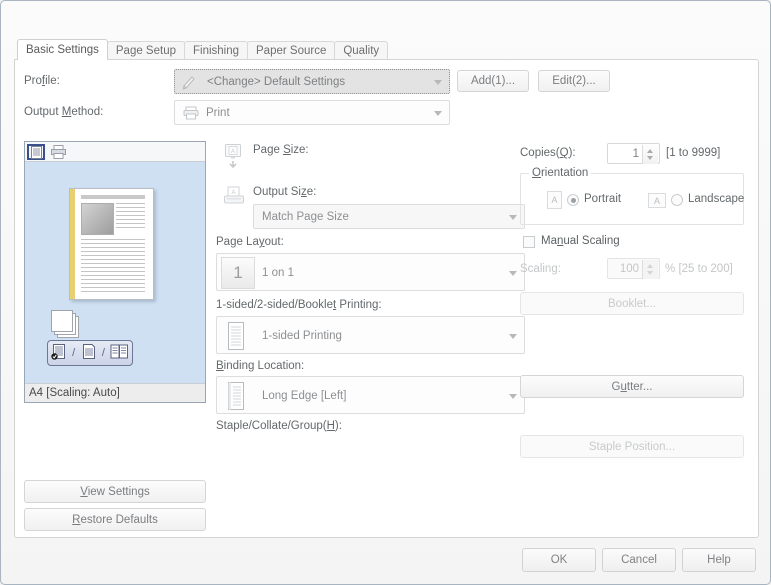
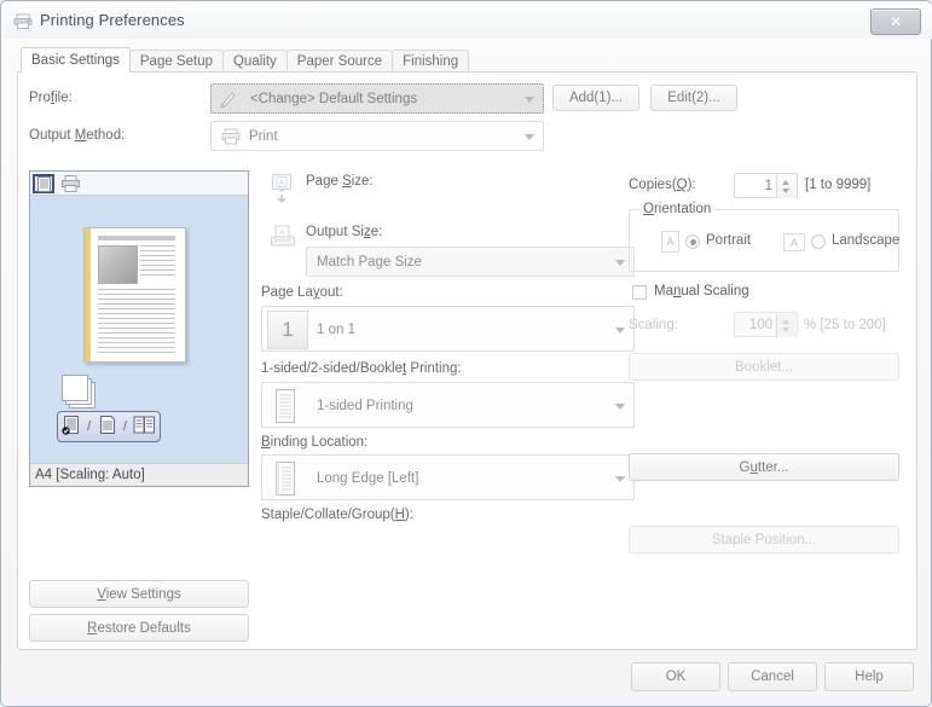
+ Printing Preferences
+ ✕
  Basic Settings
  Page Setup
- Finishing
+ Quality
  Paper Source
- Quality
+ Finishing
  Profile:
  <Change> Default Settings
  Add(1)...
  Edit(2)...
  Output Method:
  Print
  /
  /
  A4 [Scaling: Auto]
  View Settings
  Restore Defaults
  Page Size:
  Output Size:
  Match Page Size
  Page Layout:
  1
  1 on 1
  1-sided/2-sided/Booklet Printing:
  1-sided Printing
  Binding Location:
  Long Edge [Left]
  Staple/Collate/Group(H):
  Copies(Q):
  1
  [1 to 9999]
  Orientation
  A
  Portrait
  A
  Landscape
  Manual Scaling
  Scaling:
  100
  % [25 to 200]
  Booklet...
  Gutter...
  Staple Position...
  OK
  Cancel
  Help
